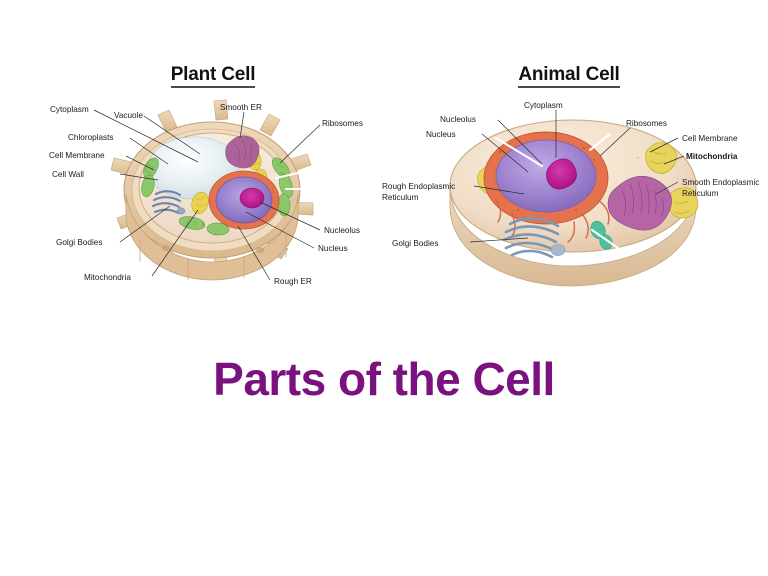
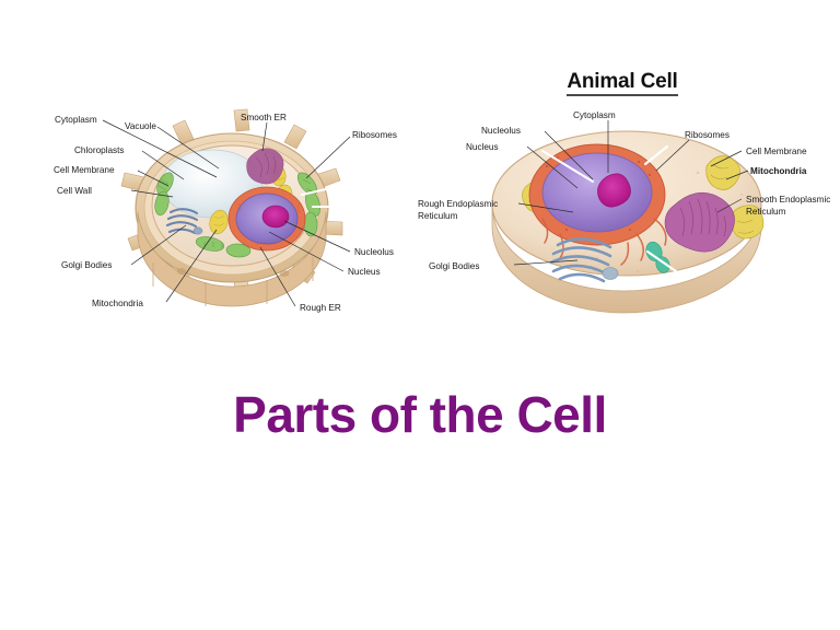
- Plant Cell
  Cytoplasm
  Vacuole
  Smooth ER
  Ribosomes
  Chloroplasts
  Cell Membrane
  Cell Wall
  Nucleolus
  Nucleus
  Golgi Bodies
  Mitochondria
  Rough ER
  Animal Cell
  Cytoplasm
  Nucleolus
  Nucleus
  Ribosomes
  Cell Membrane
  Mitochondria
  Rough Endoplasmic
  Reticulum
  Smooth Endoplasmic
  Reticulum
  Golgi Bodies
  Parts of the Cell
